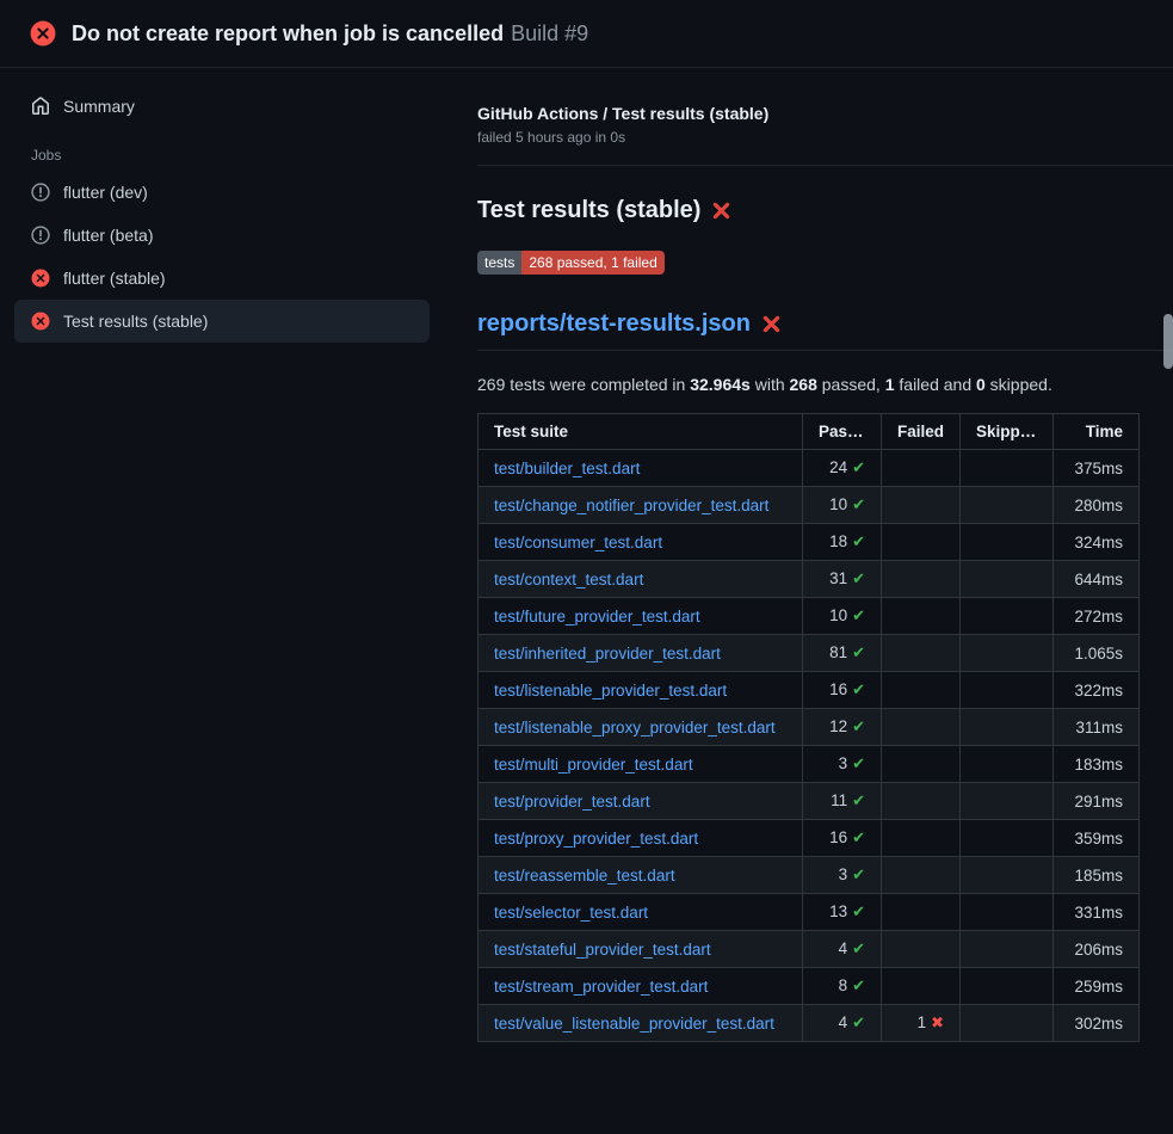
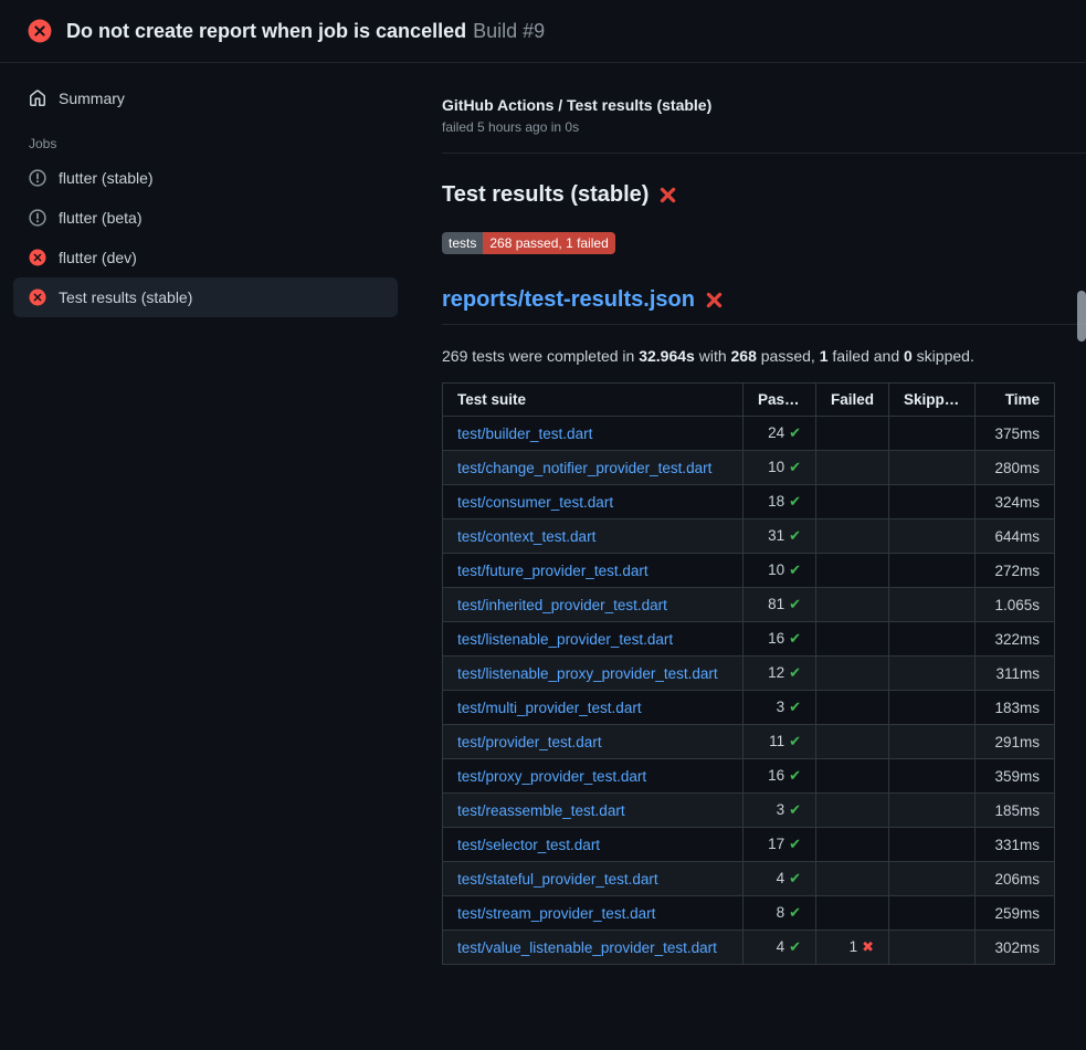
  Do not create report when job is cancelled Build #9
  Summary
  Jobs
- flutter (dev)
+ flutter (stable)
  flutter (beta)
- flutter (stable)
+ flutter (dev)
  Test results (stable)
  GitHub Actions / Test results (stable)
  failed 5 hours ago in 0s
  Test results (stable)
  tests
  268 passed, 1 failed
  reports/test-results.json
  269 tests were completed in 32.964s with 268 passed, 1 failed and 0 skipped.
  Test suite	Passed	Failed	Skipped	Time
  test/builder_test.dart	24 ✔			375ms
  test/change_notifier_provider_test.dart	10 ✔			280ms
  test/consumer_test.dart	18 ✔			324ms
  test/context_test.dart	31 ✔			644ms
  test/future_provider_test.dart	10 ✔			272ms
  test/inherited_provider_test.dart	81 ✔			1.065s
  test/listenable_provider_test.dart	16 ✔			322ms
  test/listenable_proxy_provider_test.dart	12 ✔			311ms
  test/multi_provider_test.dart	3 ✔			183ms
  test/provider_test.dart	11 ✔			291ms
  test/proxy_provider_test.dart	16 ✔			359ms
  test/reassemble_test.dart	3 ✔			185ms
- test/selector_test.dart	13 ✔			331ms
+ test/selector_test.dart	17 ✔			331ms
  test/stateful_provider_test.dart	4 ✔			206ms
  test/stream_provider_test.dart	8 ✔			259ms
  test/value_listenable_provider_test.dart	4 ✔	1 ✖		302ms
